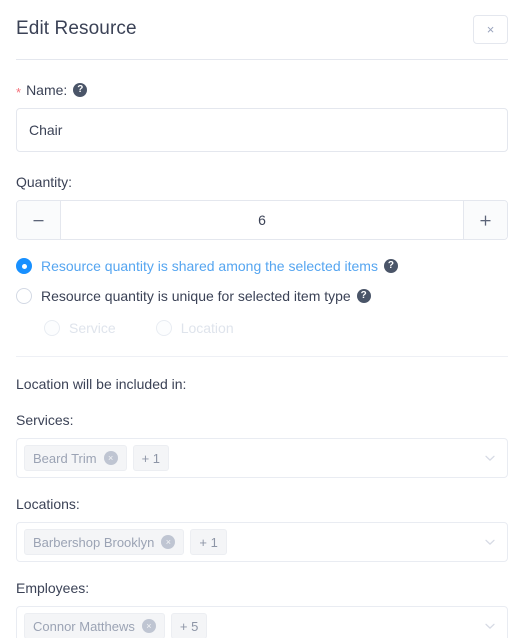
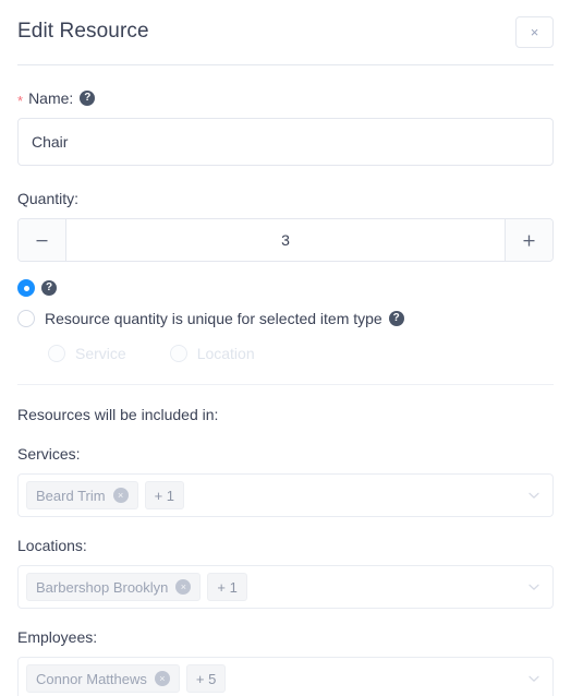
  Edit Resource
  ×
  *
  Name:
  ?
  Chair
  Quantity:
- 6
+ 3
- Resource quantity is shared among the selected items
  ?
  Resource quantity is unique for selected item type
  ?
  Service
  Location
- Location will be included in:
+ Resources will be included in:
  Services:
  Beard Trim
  ×
  + 1
  Locations:
  Barbershop Brooklyn
  ×
  + 1
  Employees:
  Connor Matthews
  ×
  + 5
